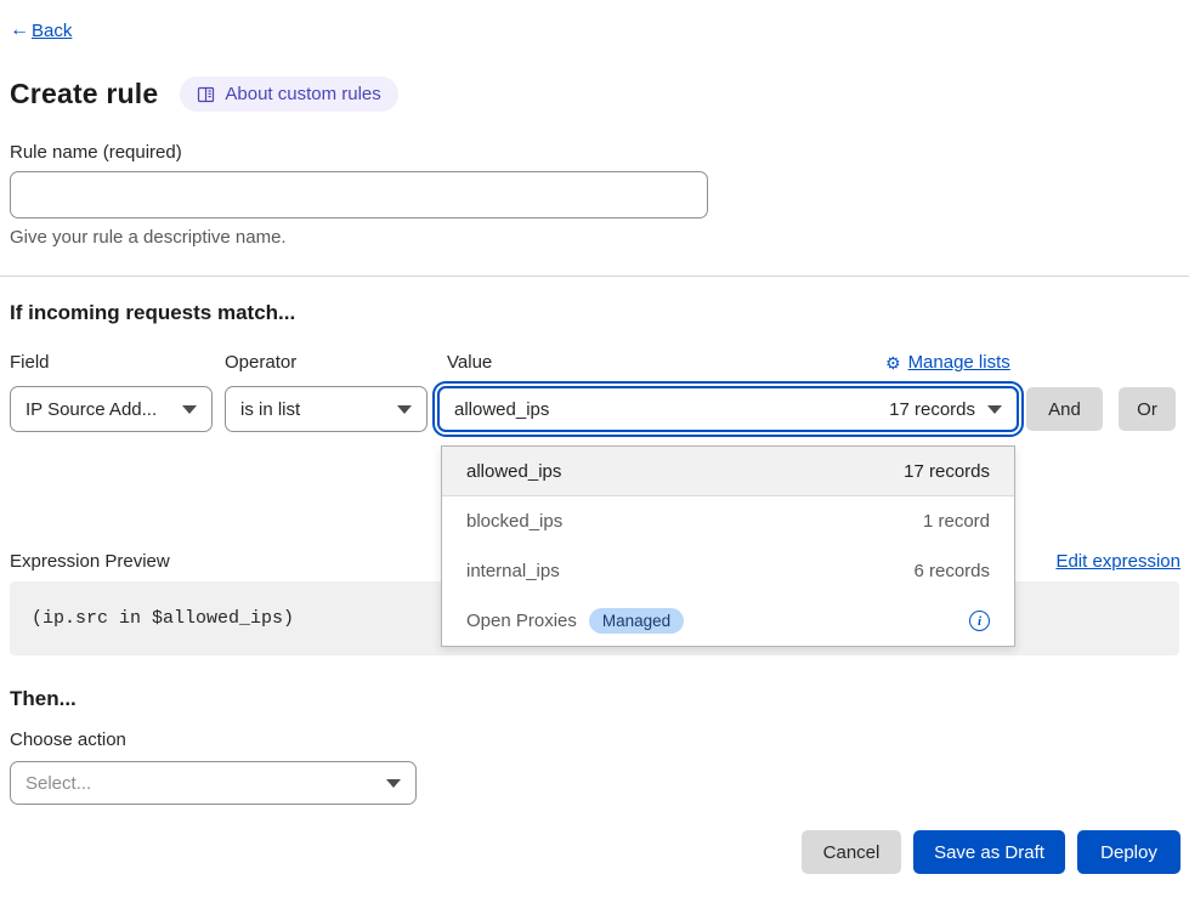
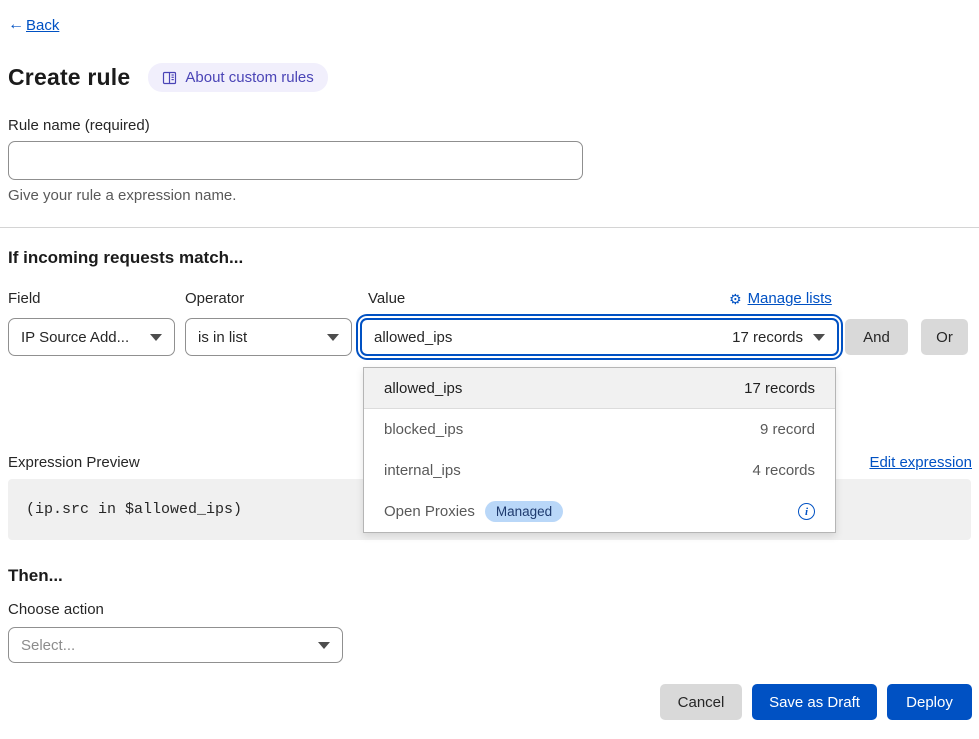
  ←
  Back
  Create rule
  About custom rules
  Rule name (required)
- Give your rule a descriptive name.
+ Give your rule a expression name.
  If incoming requests match...
  Field
  Operator
  Value
  ⚙
  Manage lists
  IP Source Add...
  is in list
  allowed_ips
  17 records
  And
  Or
  allowed_ips
  17 records
  blocked_ips
- 1 record
+ 9 record
  internal_ips
- 6 records
+ 4 records
  Open Proxies
  Managed
  i
  Expression Preview
  Edit expression
  (ip.src in $allowed_ips)
  Then...
  Choose action
  Select...
  Cancel
  Save as Draft
  Deploy
